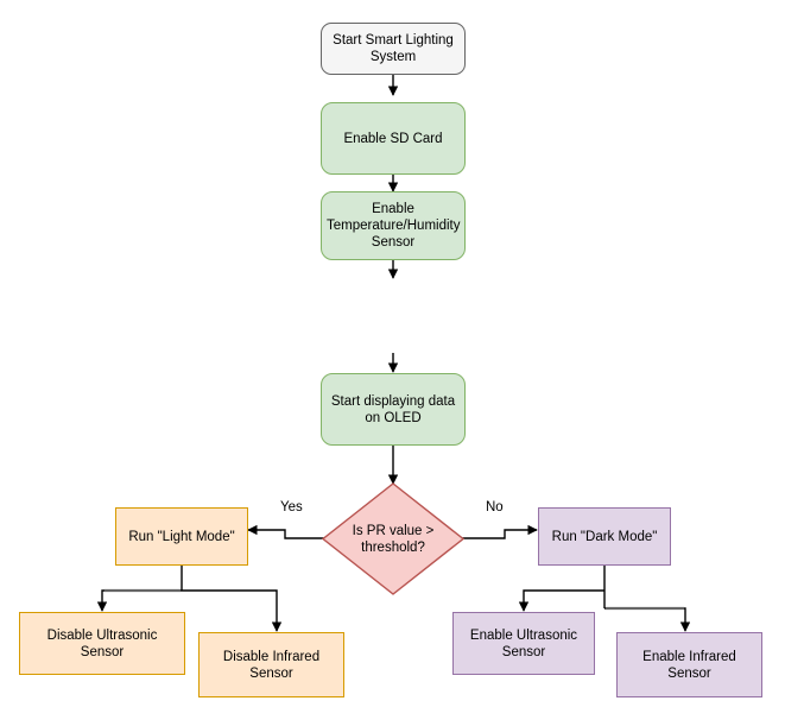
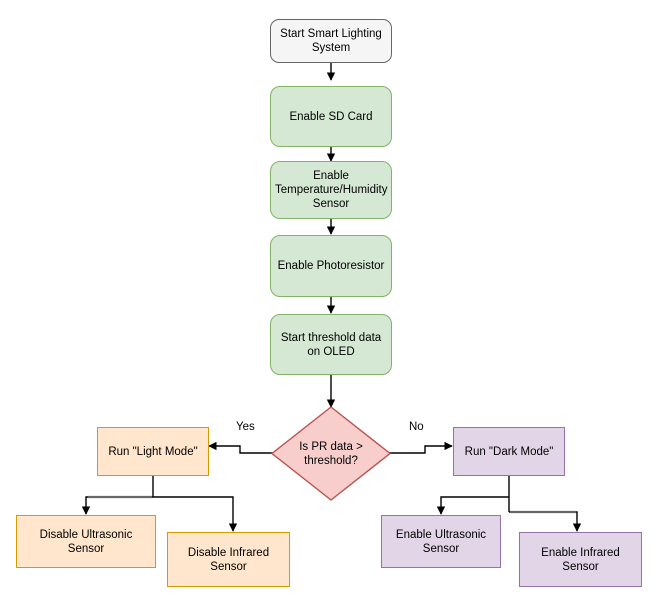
  Start Smart Lighting System
  Enable SD Card
  Enable Temperature/Humidity Sensor
+ Enable Photoresistor
- Start displaying data on OLED
+ Start threshold data on OLED
- Is PR value > threshold?
+ Is PR data > threshold?
  Yes
  No
  Run "Light Mode"
  Run "Dark Mode"
  Disable Ultrasonic Sensor
  Disable Infrared Sensor
  Enable Ultrasonic Sensor
  Enable Infrared Sensor
